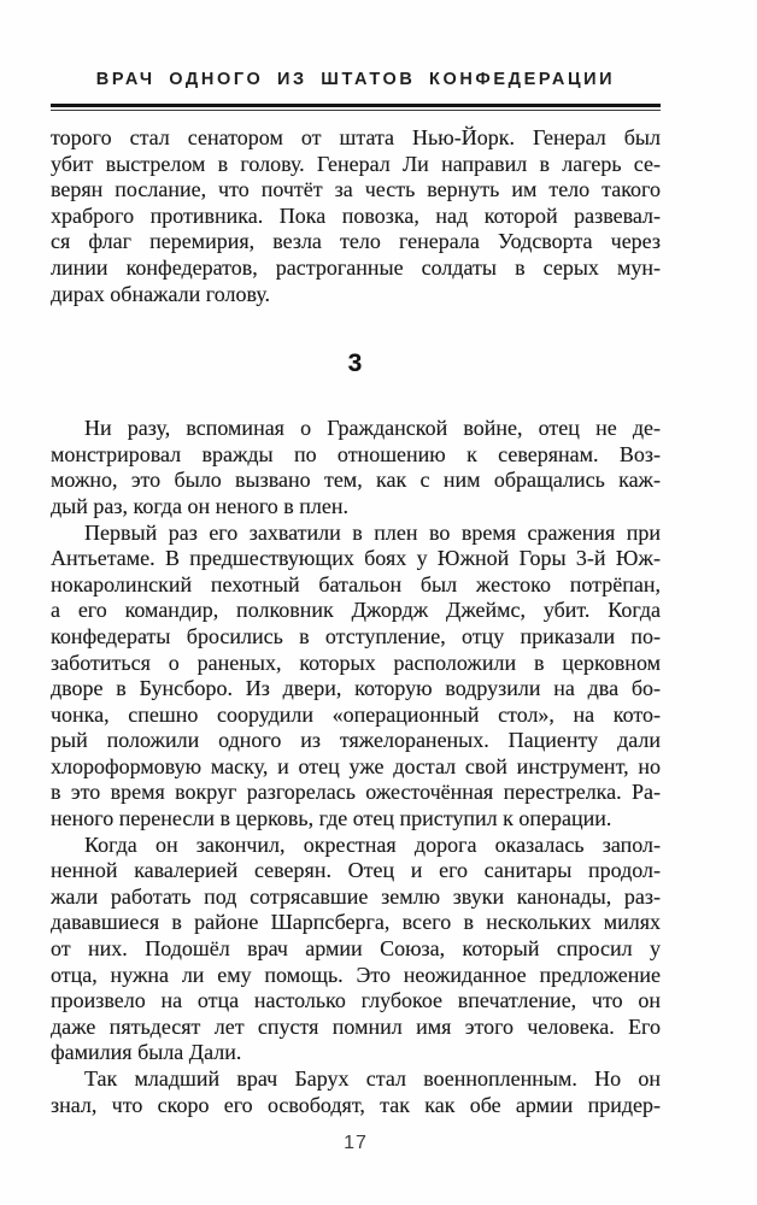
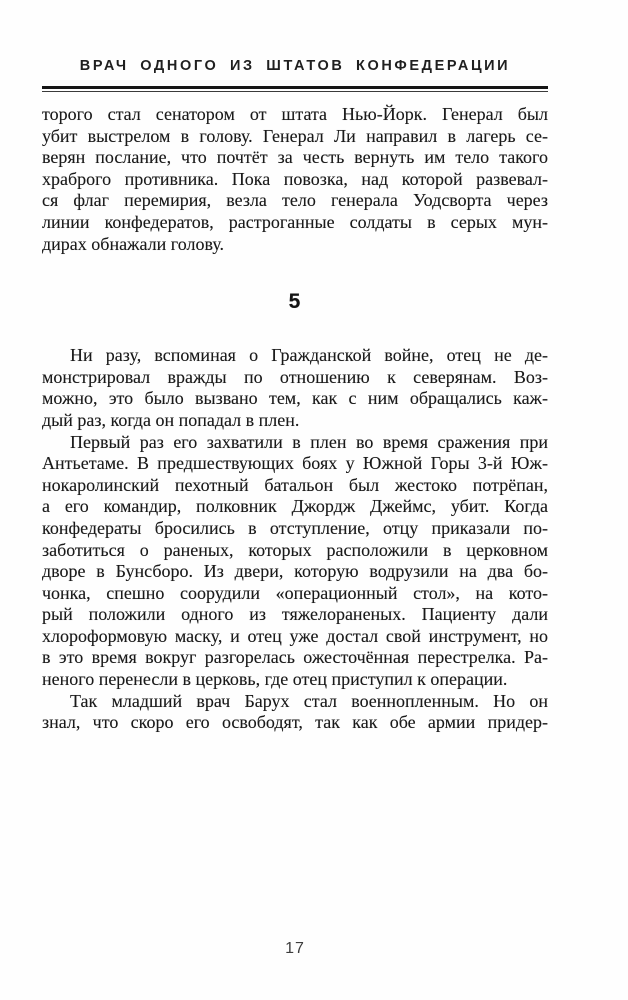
  ВРАЧ ОДНОГО ИЗ ШТАТОВ КОНФЕДЕРАЦИИ
  торого стал сенатором от штата Нью-Йорк. Генерал был
  убит выстрелом в голову. Генерал Ли направил в лагерь се-
  верян послание, что почтёт за честь вернуть им тело такого
  храброго противника. Пока повозка, над которой развевал-
  ся флаг перемирия, везла тело генерала Уодсворта через
  линии конфедератов, растроганные солдаты в серых мун-
  дирах обнажали голову.
- 3
+ 5
  Ни разу, вспоминая о Гражданской войне, отец не де-
  монстрировал вражды по отношению к северянам. Воз-
  можно, это было вызвано тем, как с ним обращались каж-
- дый раз, когда он неного в плен.
+ дый раз, когда он попадал в плен.
  Первый раз его захватили в плен во время сражения при
  Антьетаме. В предшествующих боях у Южной Горы 3-й Юж-
  нокаролинский пехотный батальон был жестоко потрёпан,
  а его командир, полковник Джордж Джеймс, убит. Когда
  конфедераты бросились в отступление, отцу приказали по-
  заботиться о раненых, которых расположили в церковном
  дворе в Бунсборо. Из двери, которую водрузили на два бо-
  чонка, спешно соорудили «операционный стол», на кото-
  рый положили одного из тяжелораненых. Пациенту дали
  хлороформовую маску, и отец уже достал свой инструмент, но
  в это время вокруг разгорелась ожесточённая перестрелка. Ра-
  неного перенесли в церковь, где отец приступил к операции.
- Когда он закончил, окрестная дорога оказалась запол-
- ненной кавалерией северян. Отец и его санитары продол-
- жали работать под сотрясавшие землю звуки канонады, раз-
- дававшиеся в районе Шарпсберга, всего в нескольких милях
- от них. Подошёл врач армии Союза, который спросил у
- отца, нужна ли ему помощь. Это неожиданное предложение
- произвело на отца настолько глубокое впечатление, что он
- даже пятьдесят лет спустя помнил имя этого человека. Его
- фамилия была Дали.
  Так младший врач Барух стал военнопленным. Но он
  знал, что скоро его освободят, так как обе армии придер-
  17
